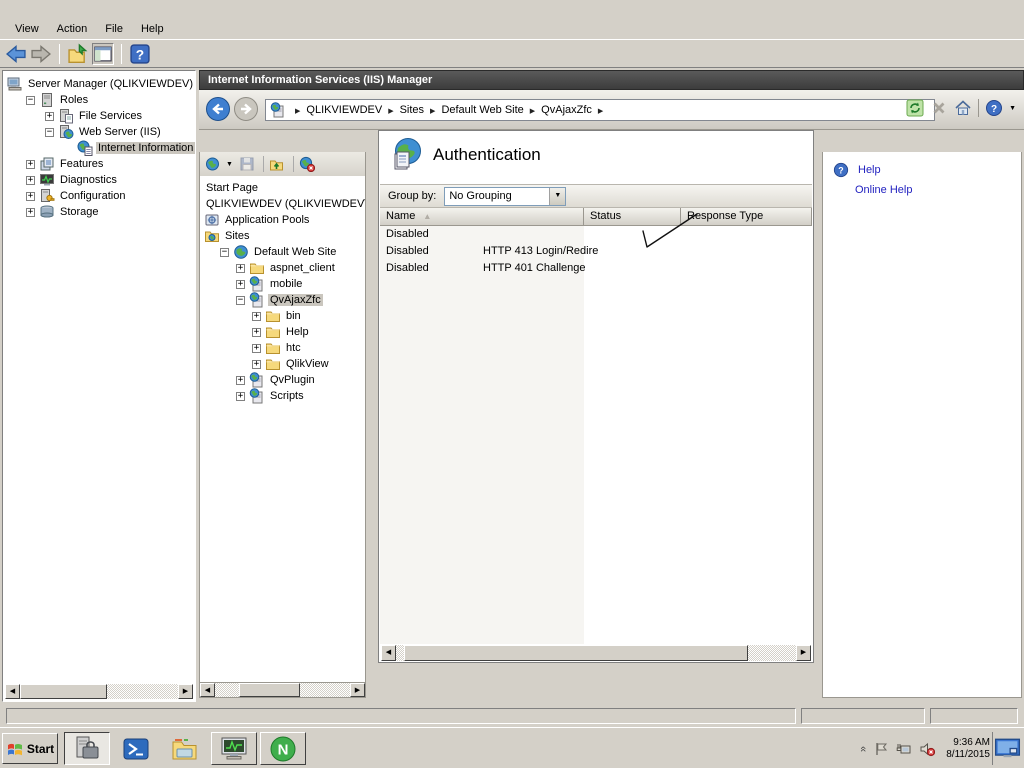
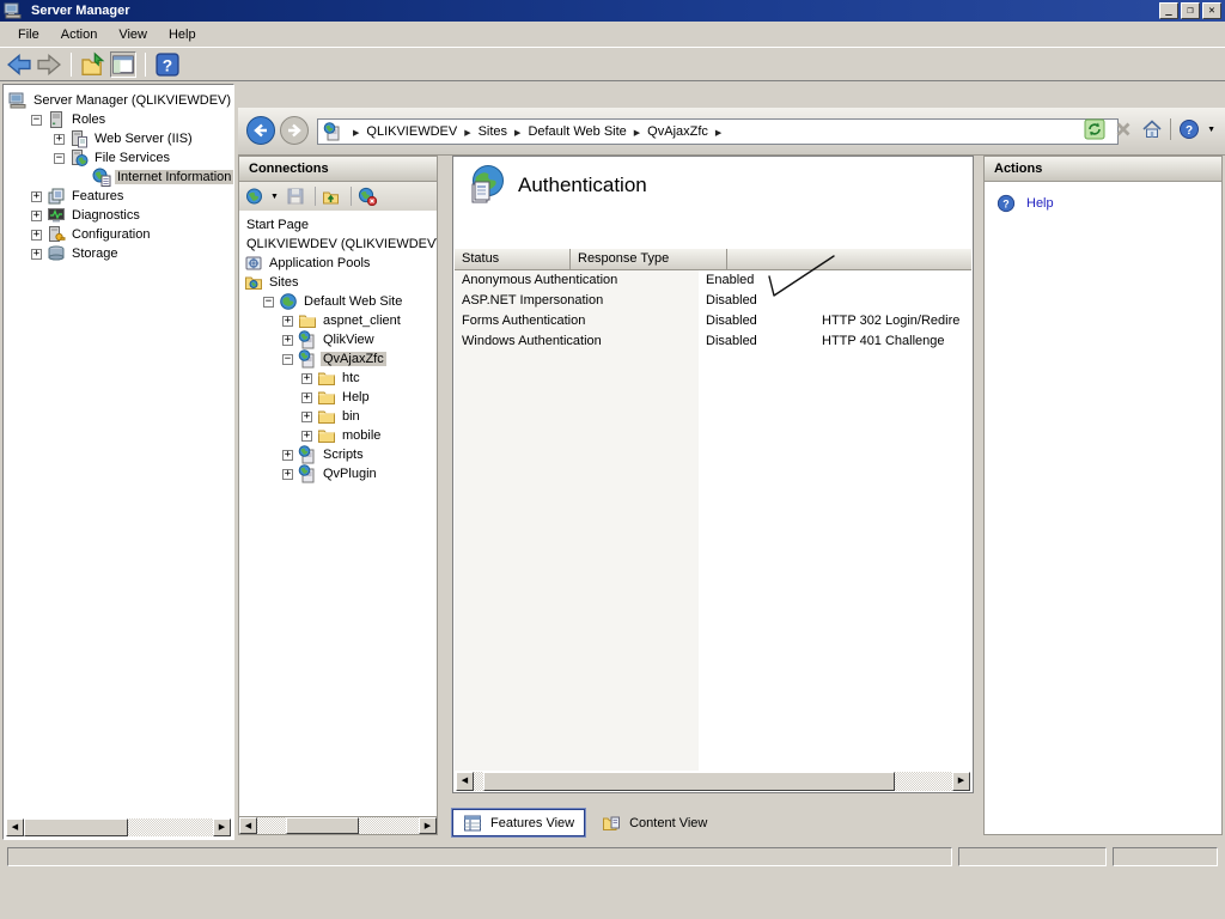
+ Server Manager
+ _
+ ❐
+ ✕
- View
+ File
  Action
- File
+ View
  Help
  ?
  Server Manager (QLIKVIEWDEV)
  −
  Roles
  +
- File Services
+ Web Server (IIS)
  −
- Web Server (IIS)
+ File Services
  Internet Information
  +
  Features
  +
  Diagnostics
  +
  Configuration
  +
  Storage
- Internet Information Services (IIS) Manager
  QLIKVIEWDEV Sites Default Web Site QvAjaxZfc
  ?
+ Connections
  Start Page
  QLIKVIEWDEV (QLIKVIEWDEV
  Application Pools
  Sites
  −
  Default Web Site
  +
  aspnet_client
  +
- mobile
+ QlikView
  −
  QvAjaxZfc
  +
- bin
+ htc
  +
  Help
  +
- htc
+ bin
  +
- QlikView
+ mobile
  +
- QvPlugin
+ Scripts
  +
- Scripts
+ QvPlugin
  Authentication
- Group by:
- No Grouping
- Name ▲
  Status
  Response Type
+ Anonymous Authentication
+ Enabled
+ ASP.NET Impersonation
  Disabled
+ Forms Authentication
  Disabled
- HTTP 413 Login/Redire
+ HTTP 302 Login/Redire
+ Windows Authentication
  Disabled
  HTTP 401 Challenge
+ Features View
+ Content View
+ Actions
  ?
  Help
- Online Help
- Start
- N
- 9:36 AM
- 8/11/2015
